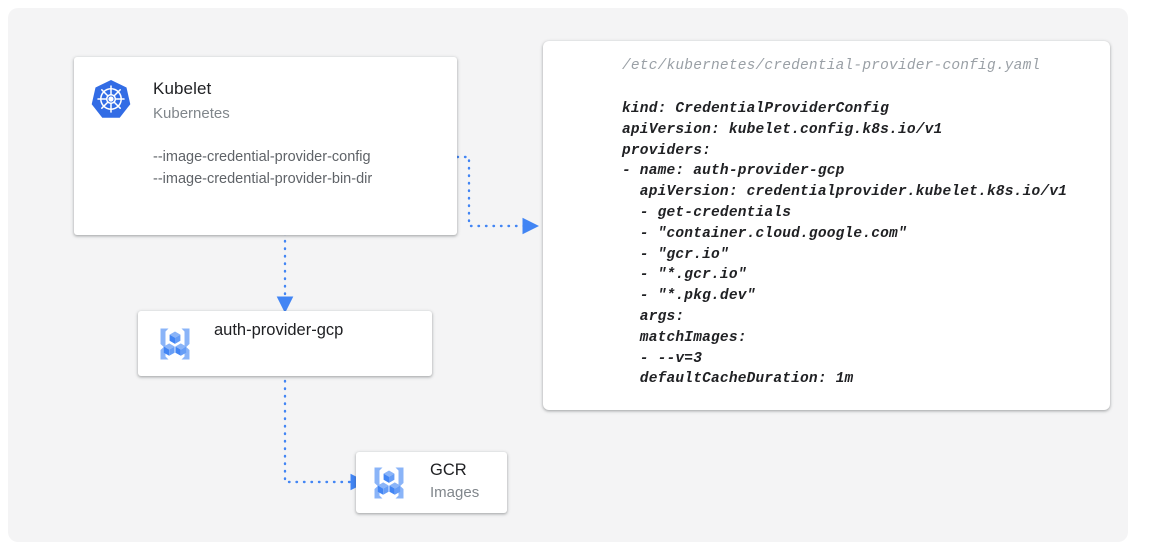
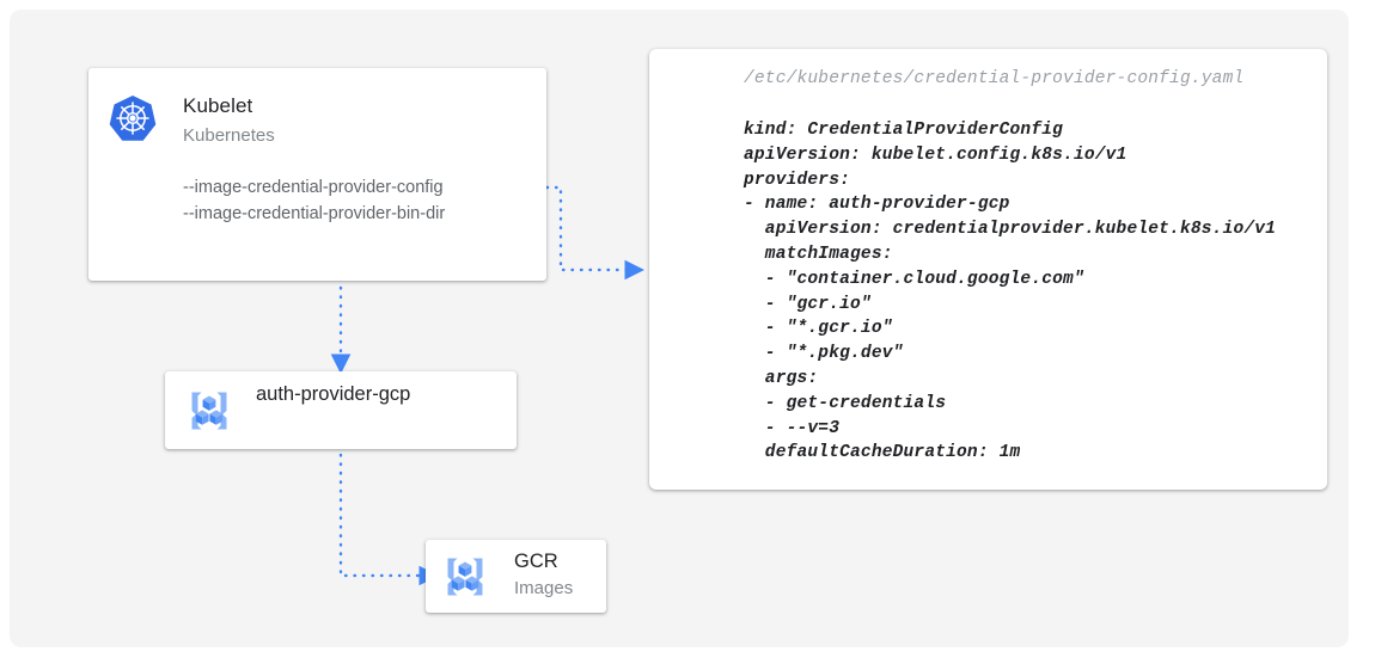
  Kubelet
  Kubernetes
  --image-credential-provider-config
  --image-credential-provider-bin-dir
  auth-provider-gcp
  GCR
  Images
  /etc/kubernetes/credential-provider-config.yaml
  kind: CredentialProviderConfig
  apiVersion: kubelet.config.k8s.io/v1
  providers:
  - name: auth-provider-gcp
  apiVersion: credentialprovider.kubelet.k8s.io/v1
- - get-credentials
+ matchImages:
  - "container.cloud.google.com"
  - "gcr.io"
  - "*.gcr.io"
  - "*.pkg.dev"
  args:
- matchImages:
+ - get-credentials
  - --v=3
  defaultCacheDuration: 1m
